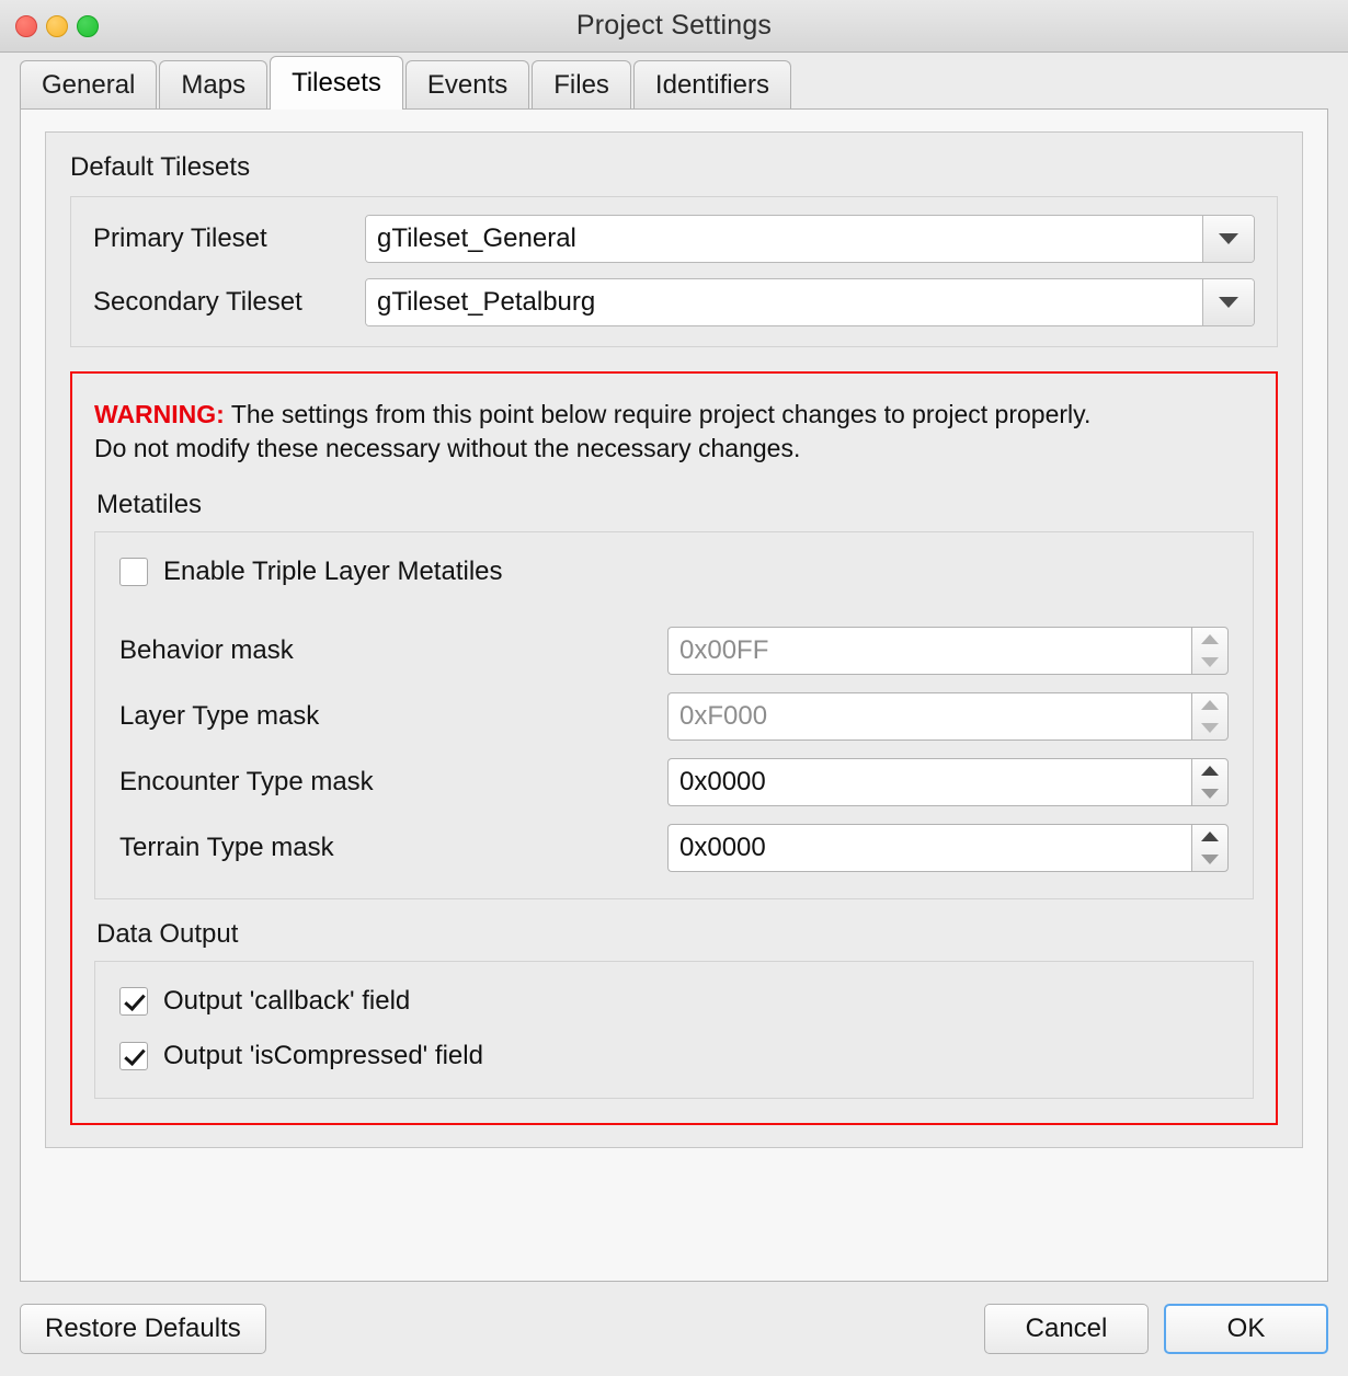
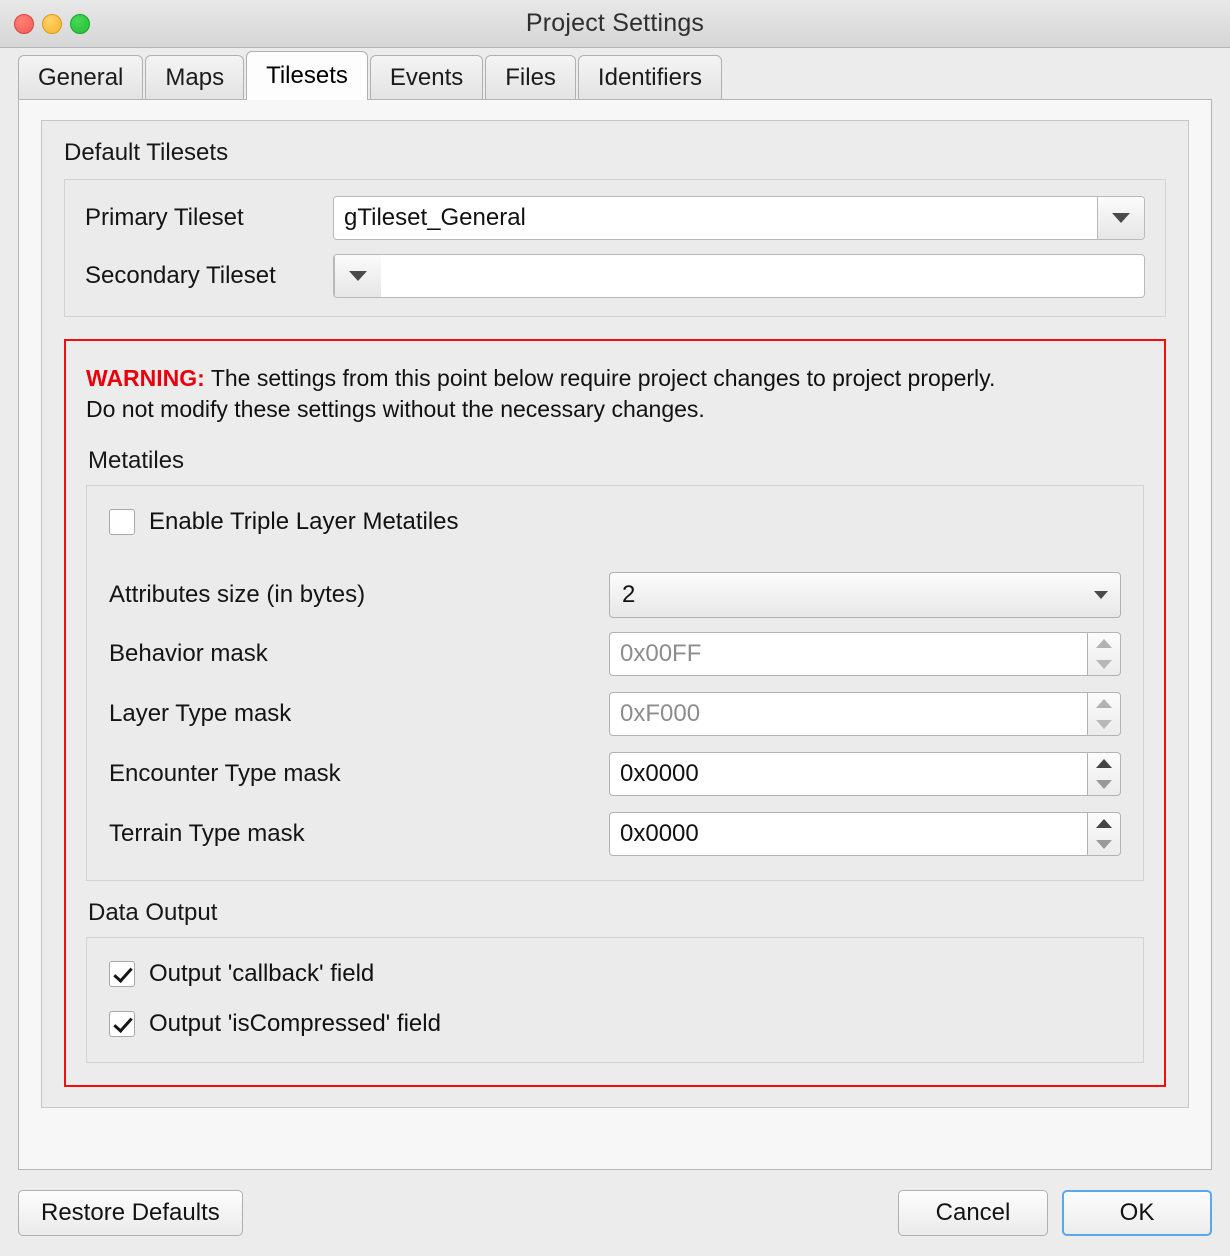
  Project Settings
  General
  Maps
  Tilesets
  Events
  Files
  Identifiers
  Default Tilesets
  Primary Tileset
  gTileset_General
  Secondary Tileset
- gTileset_Petalburg
  WARNING: The settings from this point below require project changes to project properly.
- Do not modify these necessary without the necessary changes.
+ Do not modify these settings without the necessary changes.
  Metatiles
  Enable Triple Layer Metatiles
+ Attributes size (in bytes)
+ 2
  Behavior mask
  0x00FF
  Layer Type mask
  0xF000
  Encounter Type mask
  0x0000
  Terrain Type mask
  0x0000
  Data Output
  Output 'callback' field
  Output 'isCompressed' field
  Restore Defaults
  Cancel
  OK
